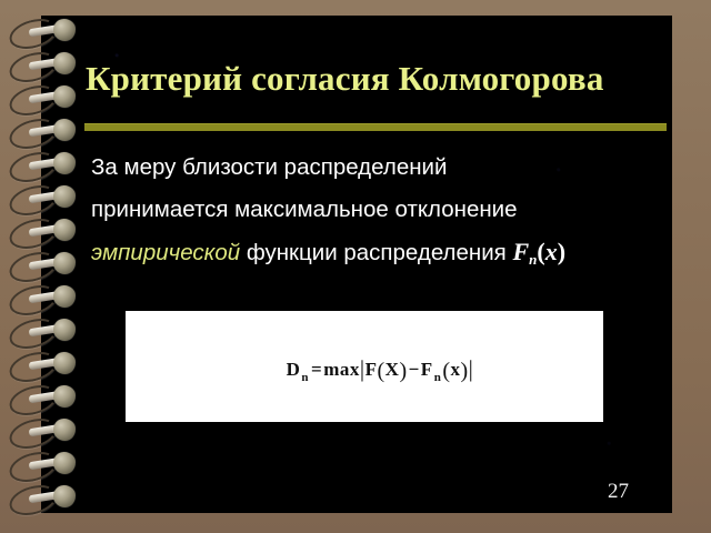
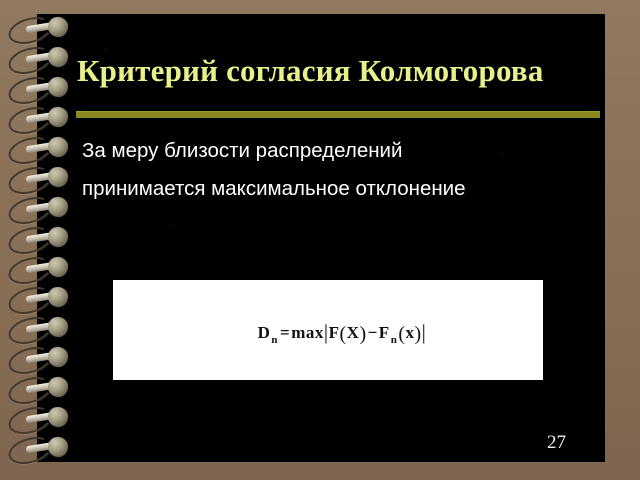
  Критерий согласия Колмогорова
  За меру близости распределений
  принимается максимальное отклонение
- эмпирической функции распределения Fn(x)
  Dn=max|F(X)−Fn(x)|
  27
